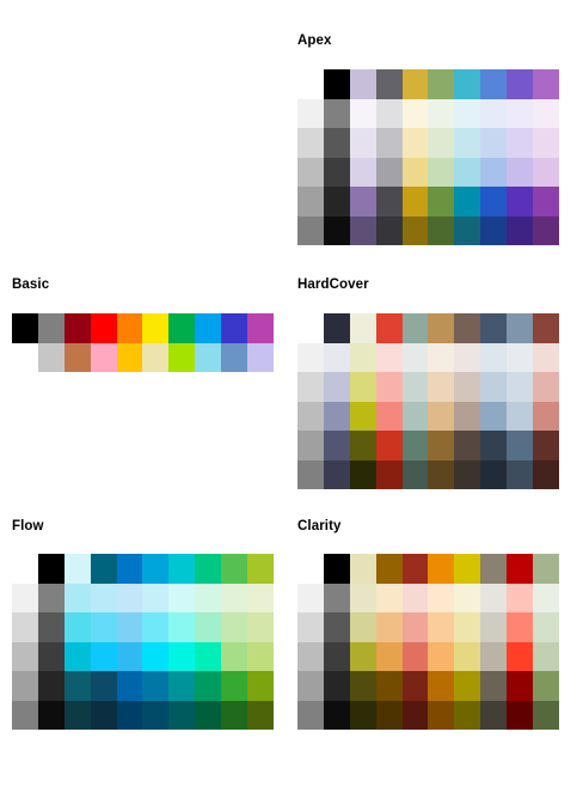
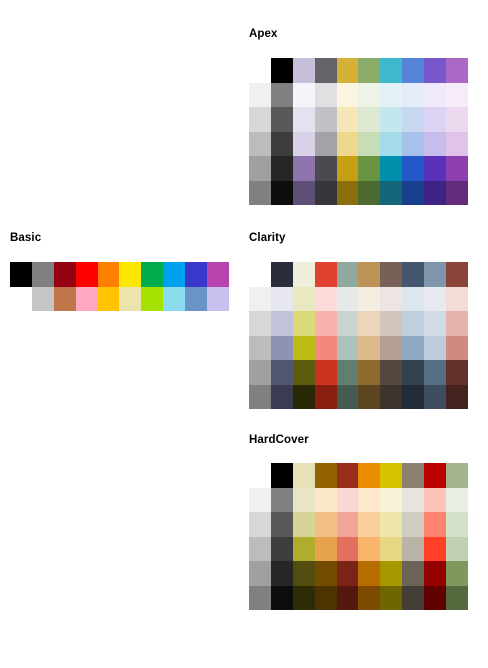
  Apex
  Basic
- HardCover
+ Clarity
- Flow
- Clarity
+ HardCover
